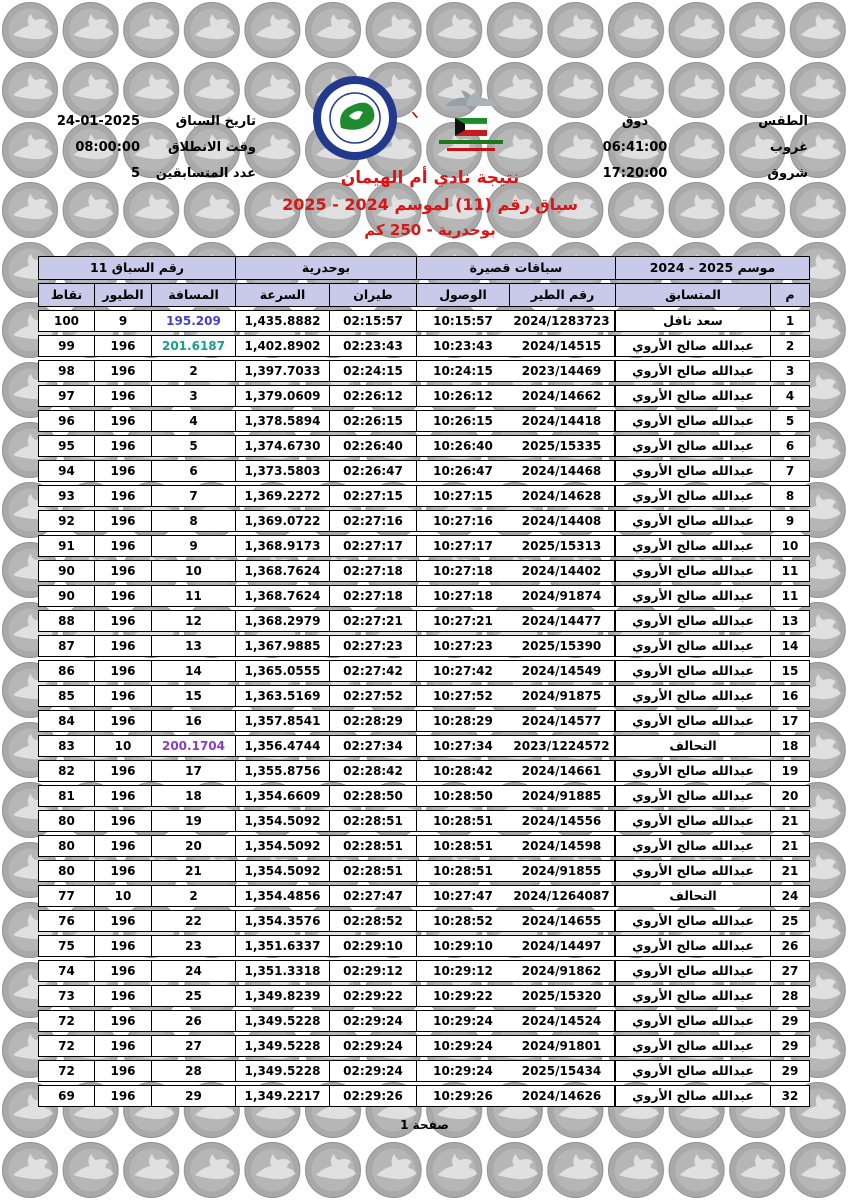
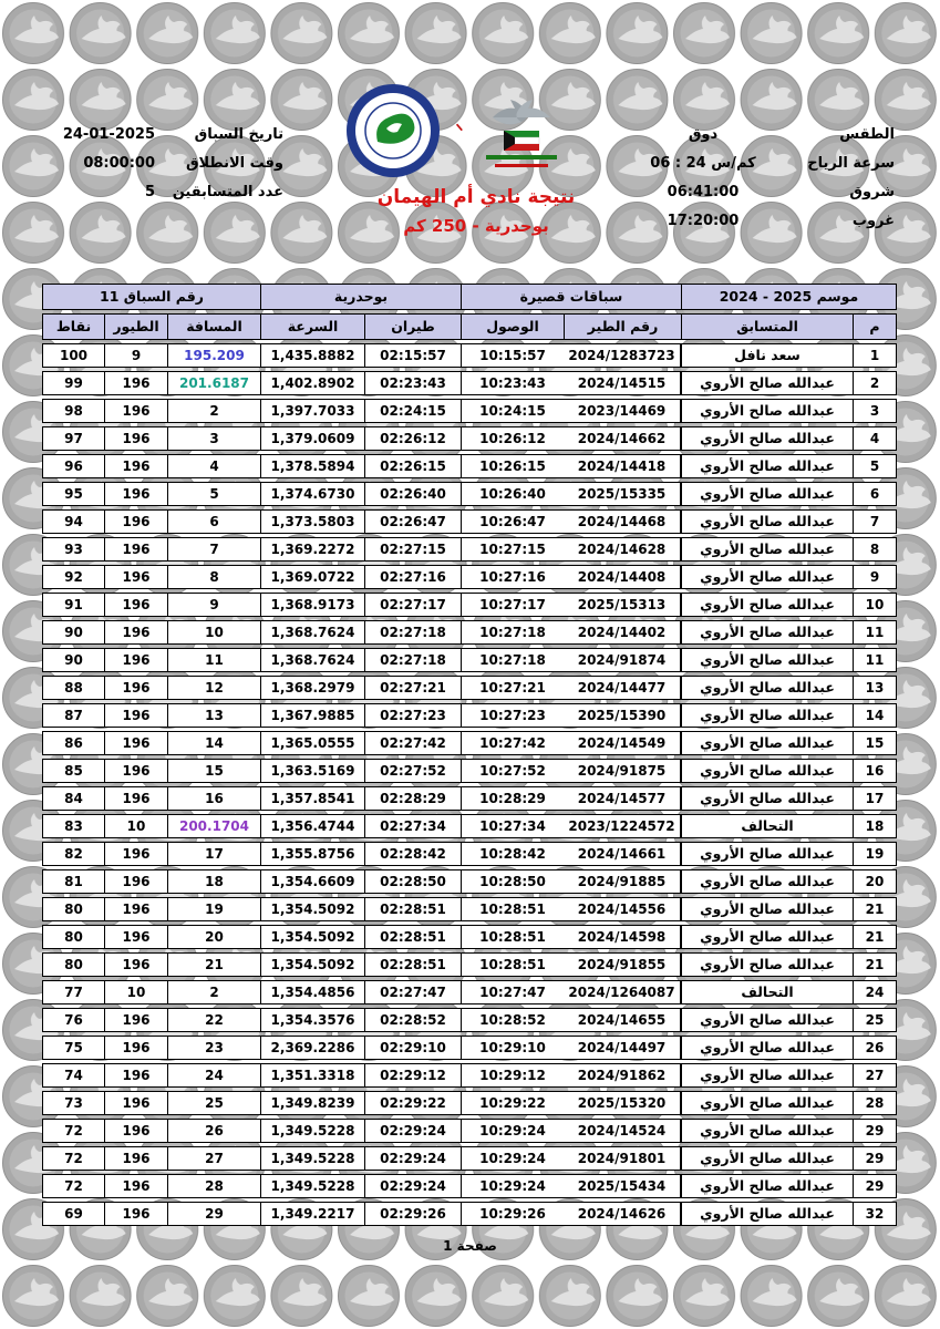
  تاريخ السباق
  24-01-2025
  وقت الانطلاق
  08:00:00
  عدد المتسابقين
  5
  الطقس
  دوق
+ سرعة الرياح
+ كم/س 24 : 06
- غروب
+ شروق
  06:41:00
- شروق
+ غروب
  17:20:00
  نتيجة نادي أم الهيمان
- سباق رقم (11) لموسم 2024 - 2025
  بوحدرية - 250 كم
  موسم 2025 - 2024
  سباقات قصيرة
  بوحدرية
  رقم السباق 11
  م
  المتسابق
  رقم الطير
  الوصول
  طيران
  السرعة
  المسافة
  الطيور
  نقاط
  1
  سعد نافل
  2024/1283723
  10:15:57
  02:15:57
  1,435.8882
  195.209
  9
  100
  2
  عبدالله صالح الأروي
  2024/14515
  10:23:43
  02:23:43
  1,402.8902
  201.6187
  196
  99
  3
  عبدالله صالح الأروي
  2023/14469
  10:24:15
  02:24:15
  1,397.7033
  2
  196
  98
  4
  عبدالله صالح الأروي
  2024/14662
  10:26:12
  02:26:12
  1,379.0609
  3
  196
  97
  5
  عبدالله صالح الأروي
  2024/14418
  10:26:15
  02:26:15
  1,378.5894
  4
  196
  96
  6
  عبدالله صالح الأروي
  2025/15335
  10:26:40
  02:26:40
  1,374.6730
  5
  196
  95
  7
  عبدالله صالح الأروي
  2024/14468
  10:26:47
  02:26:47
  1,373.5803
  6
  196
  94
  8
  عبدالله صالح الأروي
  2024/14628
  10:27:15
  02:27:15
  1,369.2272
  7
  196
  93
  9
  عبدالله صالح الأروي
  2024/14408
  10:27:16
  02:27:16
  1,369.0722
  8
  196
  92
  10
  عبدالله صالح الأروي
  2025/15313
  10:27:17
  02:27:17
  1,368.9173
  9
  196
  91
  11
  عبدالله صالح الأروي
  2024/14402
  10:27:18
  02:27:18
  1,368.7624
  10
  196
  90
  11
  عبدالله صالح الأروي
  2024/91874
  10:27:18
  02:27:18
  1,368.7624
  11
  196
  90
  13
  عبدالله صالح الأروي
  2024/14477
  10:27:21
  02:27:21
  1,368.2979
  12
  196
  88
  14
  عبدالله صالح الأروي
  2025/15390
  10:27:23
  02:27:23
  1,367.9885
  13
  196
  87
  15
  عبدالله صالح الأروي
  2024/14549
  10:27:42
  02:27:42
  1,365.0555
  14
  196
  86
  16
  عبدالله صالح الأروي
  2024/91875
  10:27:52
  02:27:52
  1,363.5169
  15
  196
  85
  17
  عبدالله صالح الأروي
  2024/14577
  10:28:29
  02:28:29
  1,357.8541
  16
  196
  84
  18
  التحالف
  2023/1224572
  10:27:34
  02:27:34
  1,356.4744
  200.1704
  10
  83
  19
  عبدالله صالح الأروي
  2024/14661
  10:28:42
  02:28:42
  1,355.8756
  17
  196
  82
  20
  عبدالله صالح الأروي
  2024/91885
  10:28:50
  02:28:50
  1,354.6609
  18
  196
  81
  21
  عبدالله صالح الأروي
  2024/14556
  10:28:51
  02:28:51
  1,354.5092
  19
  196
  80
  21
  عبدالله صالح الأروي
  2024/14598
  10:28:51
  02:28:51
  1,354.5092
  20
  196
  80
  21
  عبدالله صالح الأروي
  2024/91855
  10:28:51
  02:28:51
  1,354.5092
  21
  196
  80
  24
  التحالف
  2024/1264087
  10:27:47
  02:27:47
  1,354.4856
  2
  10
  77
  25
  عبدالله صالح الأروي
  2024/14655
  10:28:52
  02:28:52
  1,354.3576
  22
  196
  76
  26
  عبدالله صالح الأروي
  2024/14497
  10:29:10
  02:29:10
- 1,351.6337
+ 2,369.2286
  23
  196
  75
  27
  عبدالله صالح الأروي
  2024/91862
  10:29:12
  02:29:12
  1,351.3318
  24
  196
  74
  28
  عبدالله صالح الأروي
  2025/15320
  10:29:22
  02:29:22
  1,349.8239
  25
  196
  73
  29
  عبدالله صالح الأروي
  2024/14524
  10:29:24
  02:29:24
  1,349.5228
  26
  196
  72
  29
  عبدالله صالح الأروي
  2024/91801
  10:29:24
  02:29:24
  1,349.5228
  27
  196
  72
  29
  عبدالله صالح الأروي
  2025/15434
  10:29:24
  02:29:24
  1,349.5228
  28
  196
  72
  32
  عبدالله صالح الأروي
  2024/14626
  10:29:26
  02:29:26
  1,349.2217
  29
  196
  69
  صفحة 1
